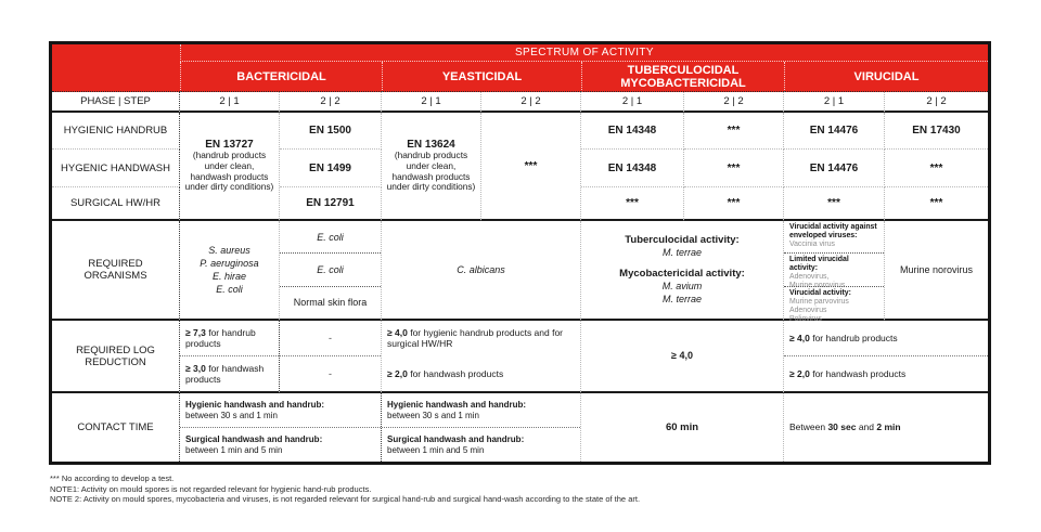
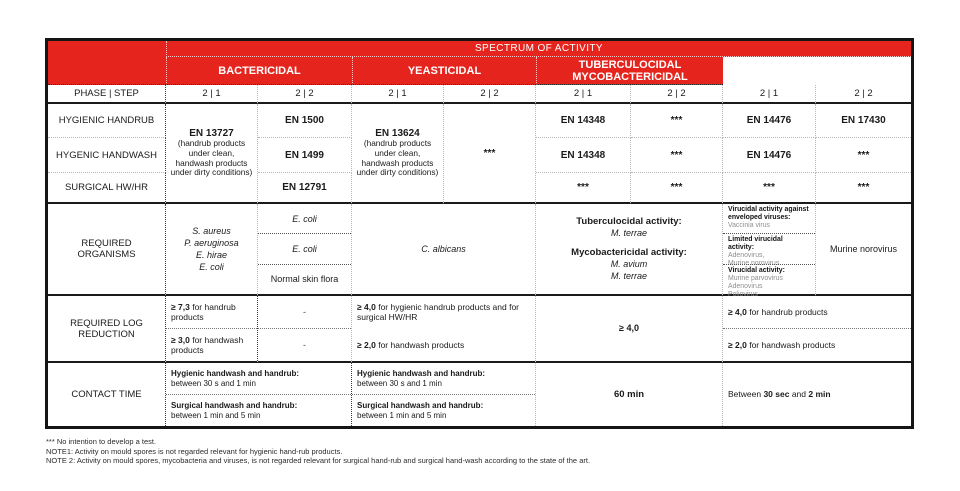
  SPECTRUM OF ACTIVITY
  BACTERICIDAL
  YEASTICIDAL
  TUBERCULOCIDAL
  MYCOBACTERICIDAL
- VIRUCIDAL
  PHASE | STEP
  2 | 1
  2 | 2
  2 | 1
  2 | 2
  2 | 1
  2 | 2
  2 | 1
  2 | 2
  HYGIENIC HANDRUB
  HYGENIC HANDWASH
  SURGICAL HW/HR
  EN 13727
  (handrub products
  under clean,
  handwash products
  under dirty conditions)
  EN 1500
  EN 1499
  EN 12791
  EN 13624
  (handrub products
  under clean,
  handwash products
  under dirty conditions)
  ***
  EN 14348
  EN 14348
  ***
  ***
  ***
  ***
  EN 14476
  EN 14476
  ***
  EN 17430
  ***
  ***
  REQUIRED
  ORGANISMS
  S. aureus
  P. aeruginosa
  E. hirae
  E. coli
  E. coli
  E. coli
  Normal skin flora
  C. albicans
  Tuberculocidal activity:
  M. terrae
  Mycobactericidal activity:
  M. avium
  M. terrae
  Murine norovirus
  REQUIRED LOG
  REDUCTION
  ≥ 7,3 for handrub products
  ≥ 3,0 for handwash products
  -
  -
  ≥ 4,0 for hygienic handrub products and for surgical HW/HR
  ≥ 2,0 for handwash products
  ≥ 4,0
  ≥ 4,0 for handrub products
  ≥ 2,0 for handwash products
  CONTACT TIME
  Hygienic handwash and handrub:
  between 30 s and 1 min
  Surgical handwash and handrub:
  between 1 min and 5 min
  Hygienic handwash and handrub:
  between 30 s and 1 min
  Surgical handwash and handrub:
  between 1 min and 5 min
  60 min
  Between 30 sec and 2 min
- *** No according to develop a test.
+ *** No intention to develop a test.
  NOTE1: Activity on mould spores is not regarded relevant for hygienic hand-rub products.
  NOTE 2: Activity on mould spores, mycobacteria and viruses, is not regarded relevant for surgical hand-rub and surgical hand-wash according to the state of the art.
